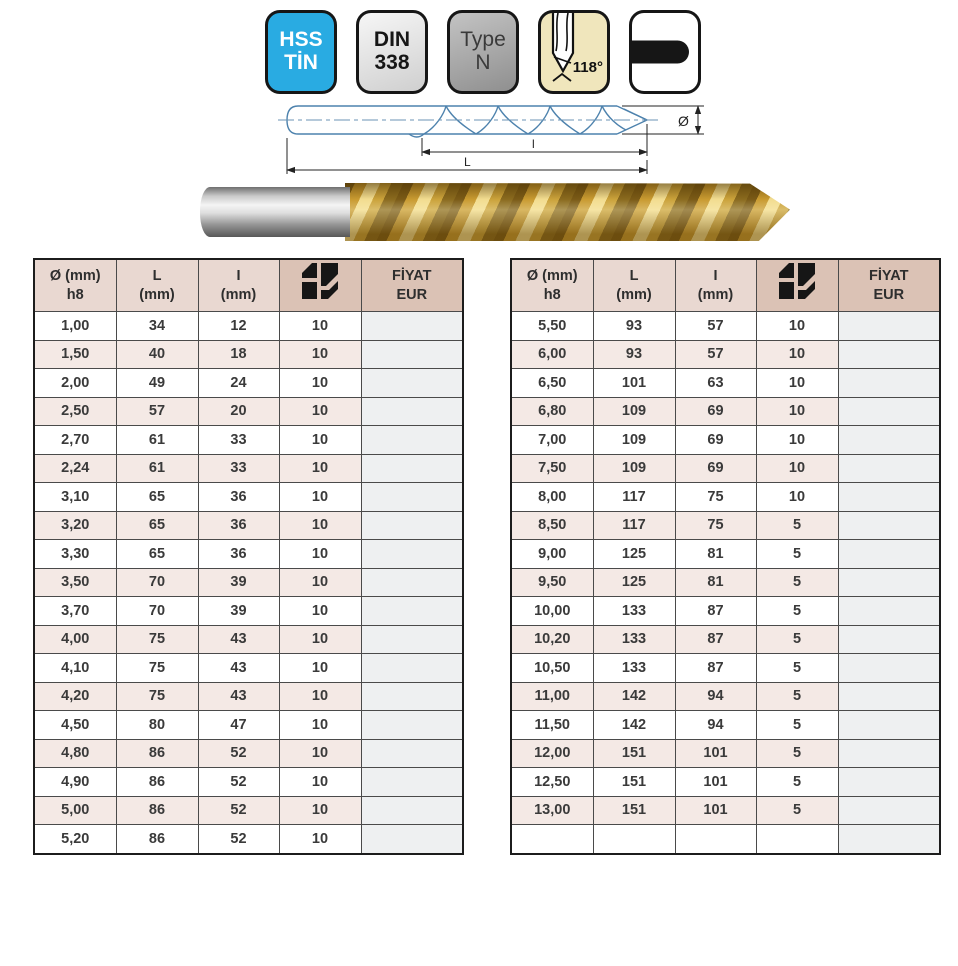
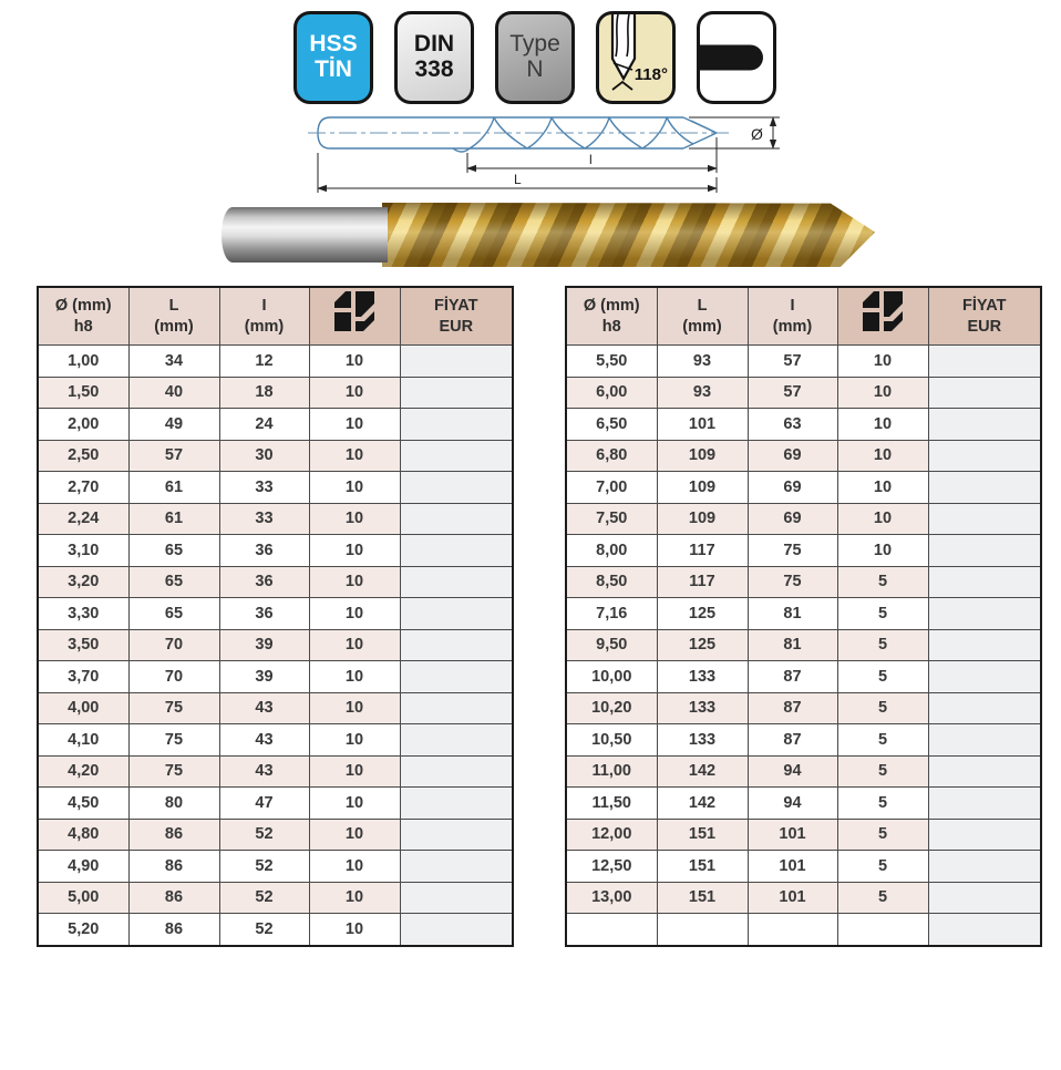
  HSS
  TİN
  DIN
  338
  Type
  N
  118°
  Ø
  l
  L
  Ø (mm) h8	L (mm)	I (mm)		FİYAT EUR
  1,00	34	12	10
  1,50	40	18	10
  2,00	49	24	10
- 2,50	57	20	10
+ 2,50	57	30	10
  2,70	61	33	10
  2,24	61	33	10
  3,10	65	36	10
  3,20	65	36	10
  3,30	65	36	10
  3,50	70	39	10
  3,70	70	39	10
  4,00	75	43	10
  4,10	75	43	10
  4,20	75	43	10
  4,50	80	47	10
  4,80	86	52	10
  4,90	86	52	10
  5,00	86	52	10
  5,20	86	52	10
  Ø (mm) h8	L (mm)	I (mm)		FİYAT EUR
  5,50	93	57	10
  6,00	93	57	10
  6,50	101	63	10
  6,80	109	69	10
  7,00	109	69	10
  7,50	109	69	10
  8,00	117	75	10
  8,50	117	75	5
- 9,00	125	81	5
+ 7,16	125	81	5
  9,50	125	81	5
  10,00	133	87	5
  10,20	133	87	5
  10,50	133	87	5
  11,00	142	94	5
  11,50	142	94	5
  12,00	151	101	5
  12,50	151	101	5
  13,00	151	101	5
